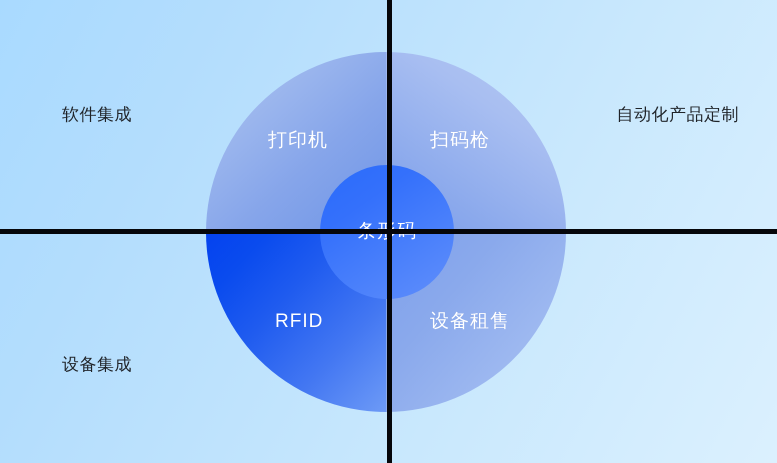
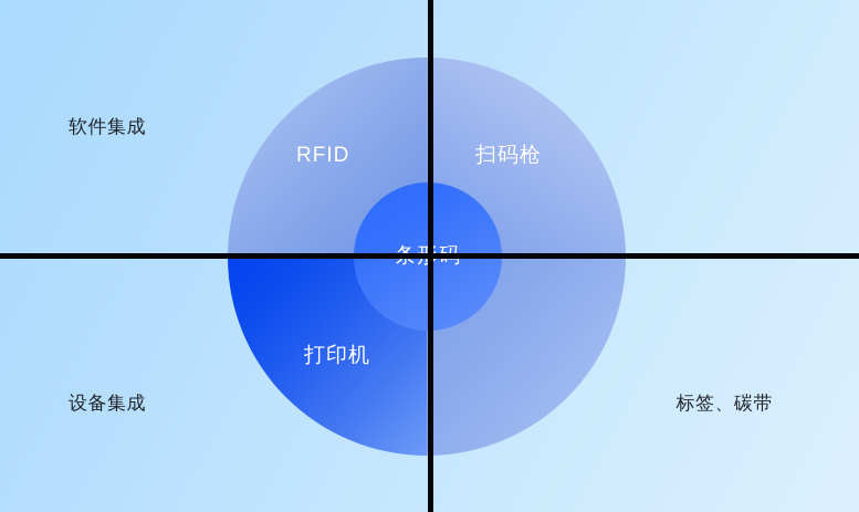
  软件集成
- 自动化产品定制
  设备集成
+ 标签、碳带
- 打印机
+ RFID
  扫码枪
- RFID
+ 打印机
- 设备租售
